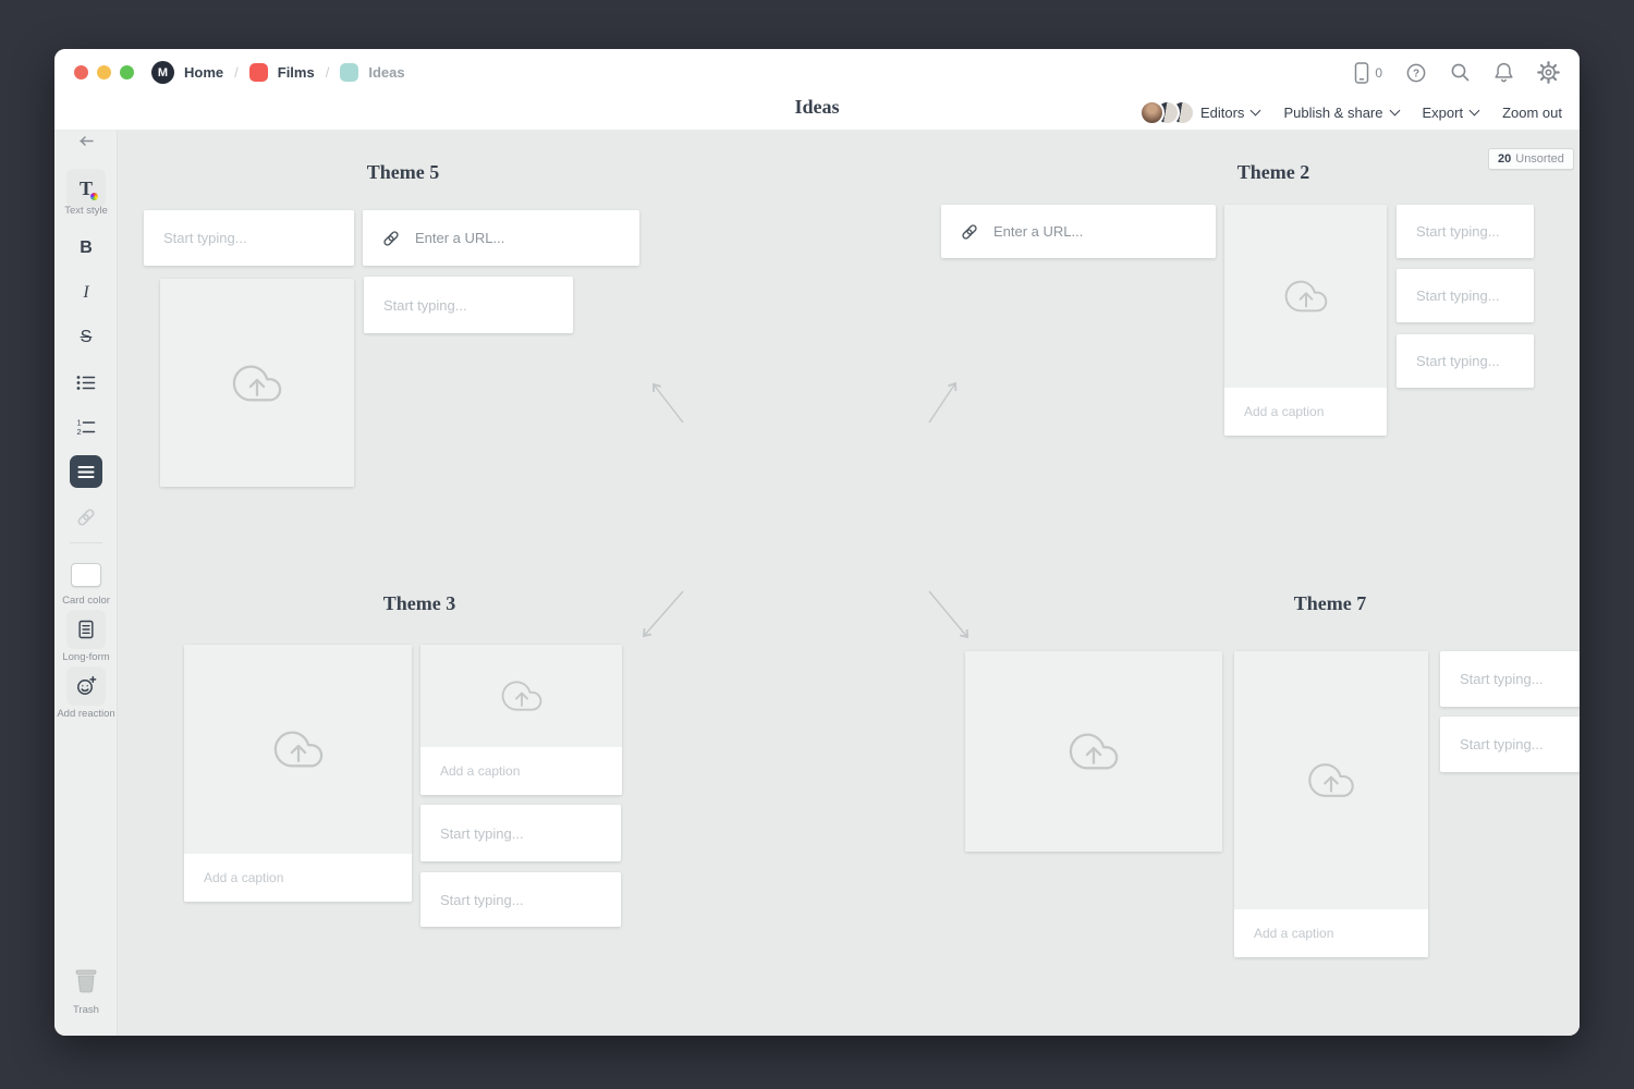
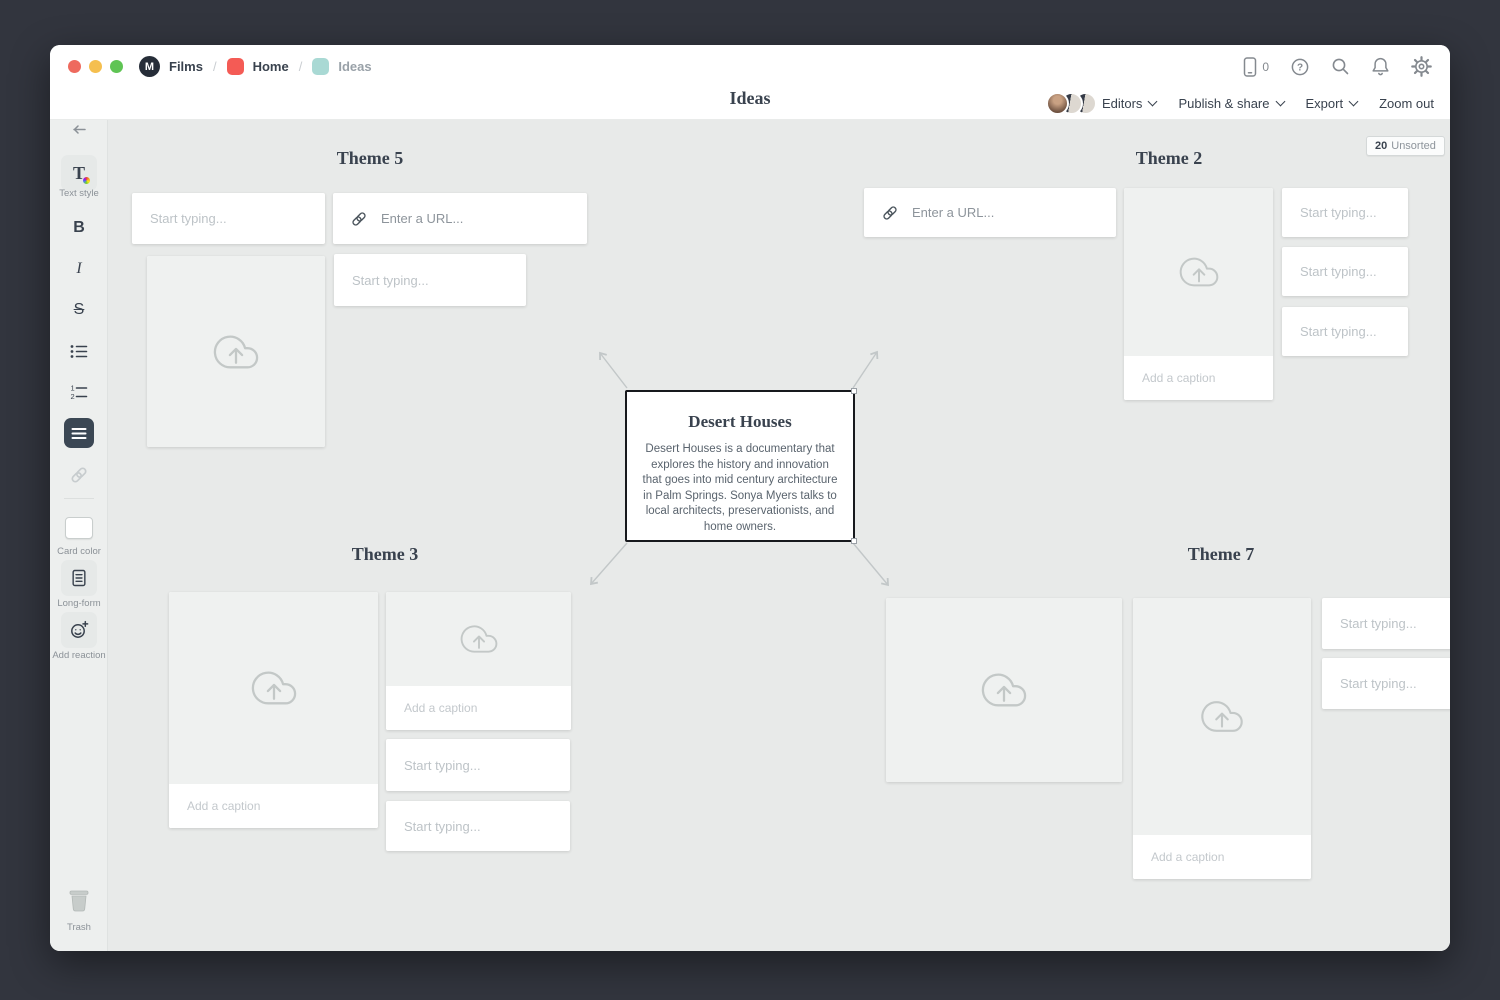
  M
- Home
+ Films
  /
- Films
+ Home
  /
  Ideas
  0
  ?
  Ideas
  Editors
  Publish & share
  Export
  Zoom out
  T
  Text style
  B
  I
  S
  1
  2
  Card color
  Long-form
  Add reaction
  Trash
  20
  Unsorted
  Theme 5
  Theme 2
  Theme 3
  Theme 7
  Start typing...
  Enter a URL...
  Start typing...
  Enter a URL...
  Add a caption
  Start typing...
  Start typing...
  Start typing...
+ Desert Houses
+ Desert Houses is a documentary that explores the history and innovation that goes into mid century architecture in Palm Springs. Sonya Myers talks to local architects, preservationists, and home owners.
  Add a caption
  Add a caption
  Start typing...
  Start typing...
  Add a caption
  Start typing...
  Start typing...
